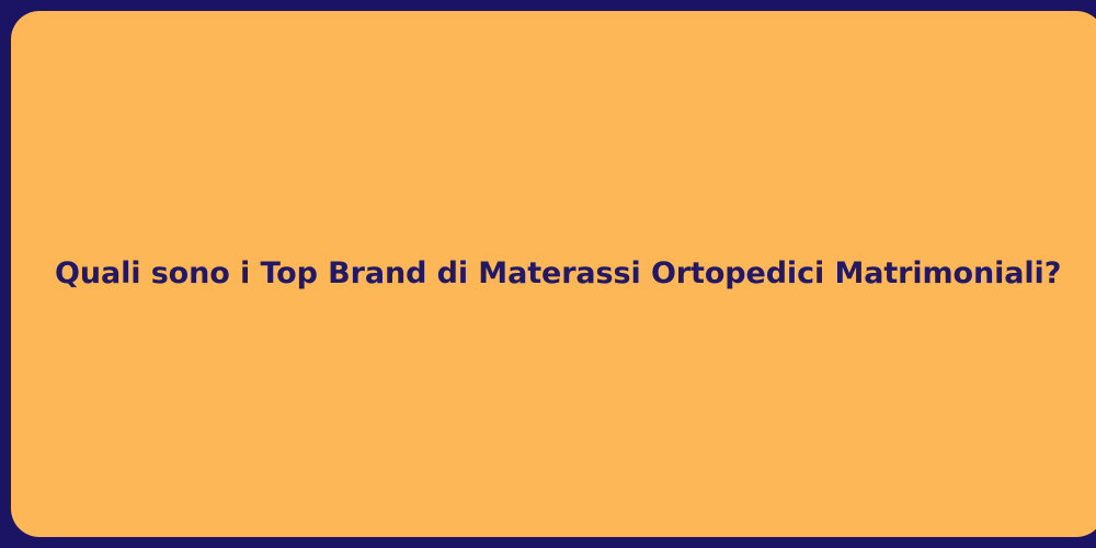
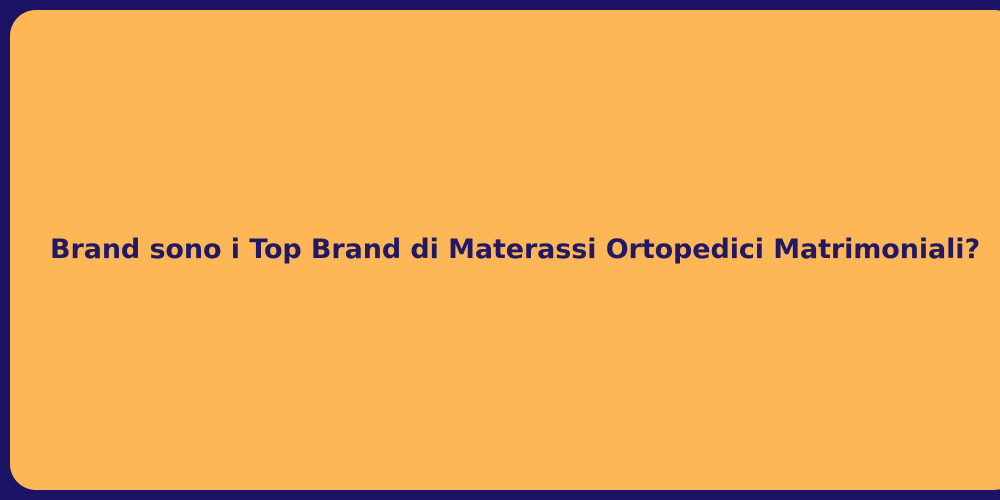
- Quali sono i Top Brand di Materassi Ortopedici Matrimoniali?
+ Brand sono i Top Brand di Materassi Ortopedici Matrimoniali?
